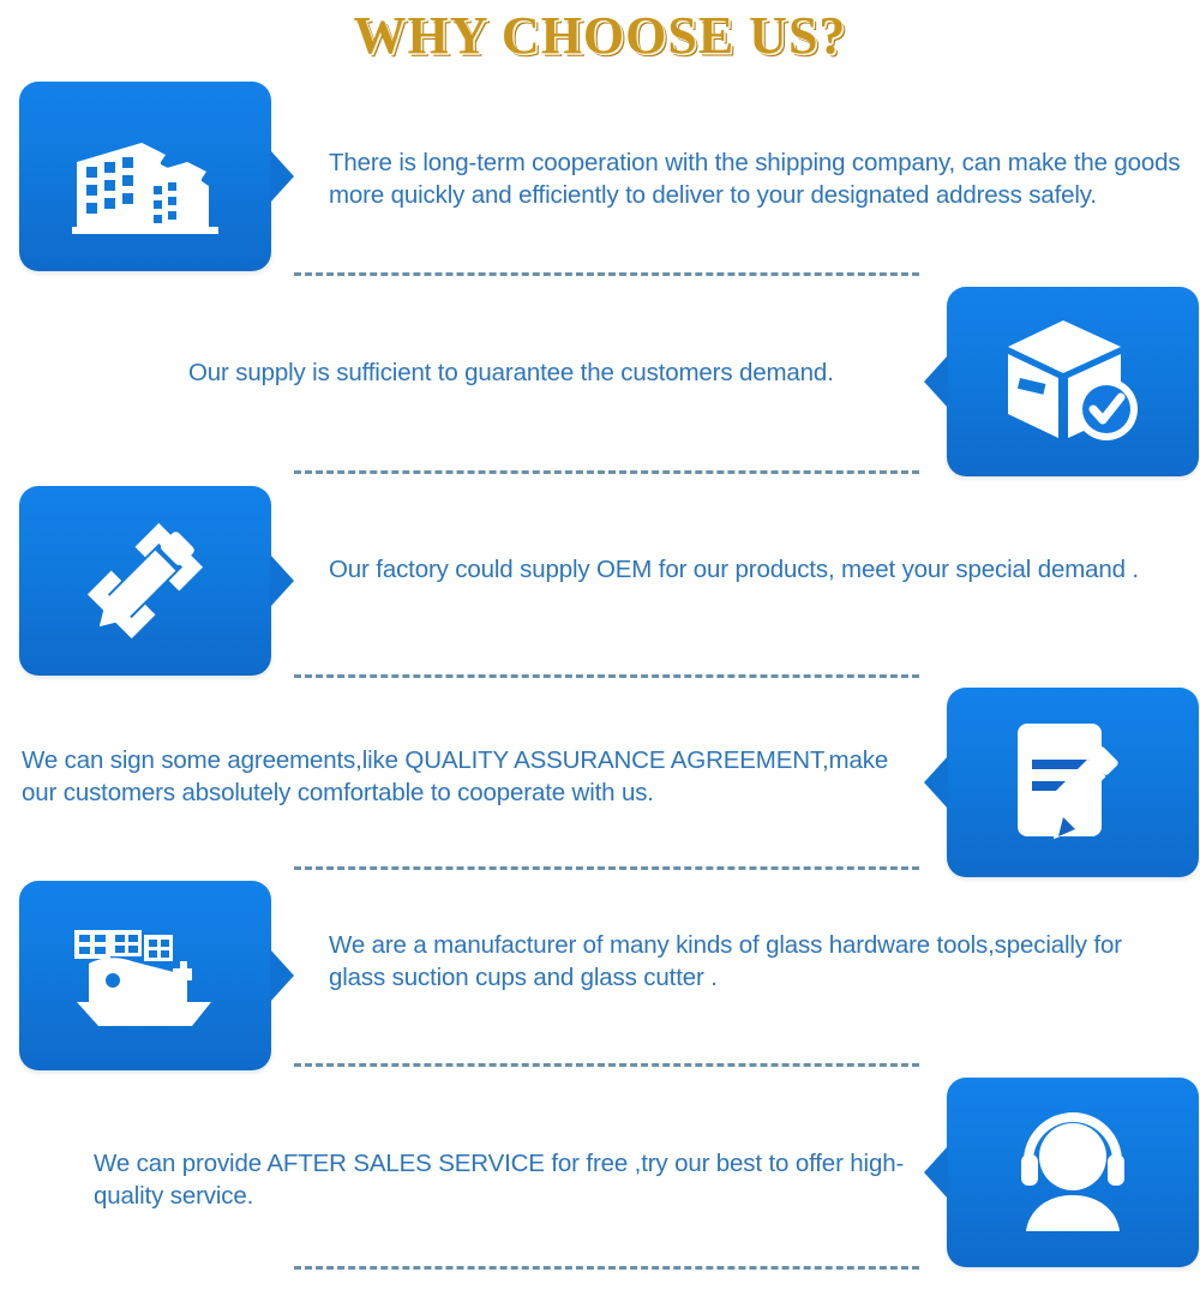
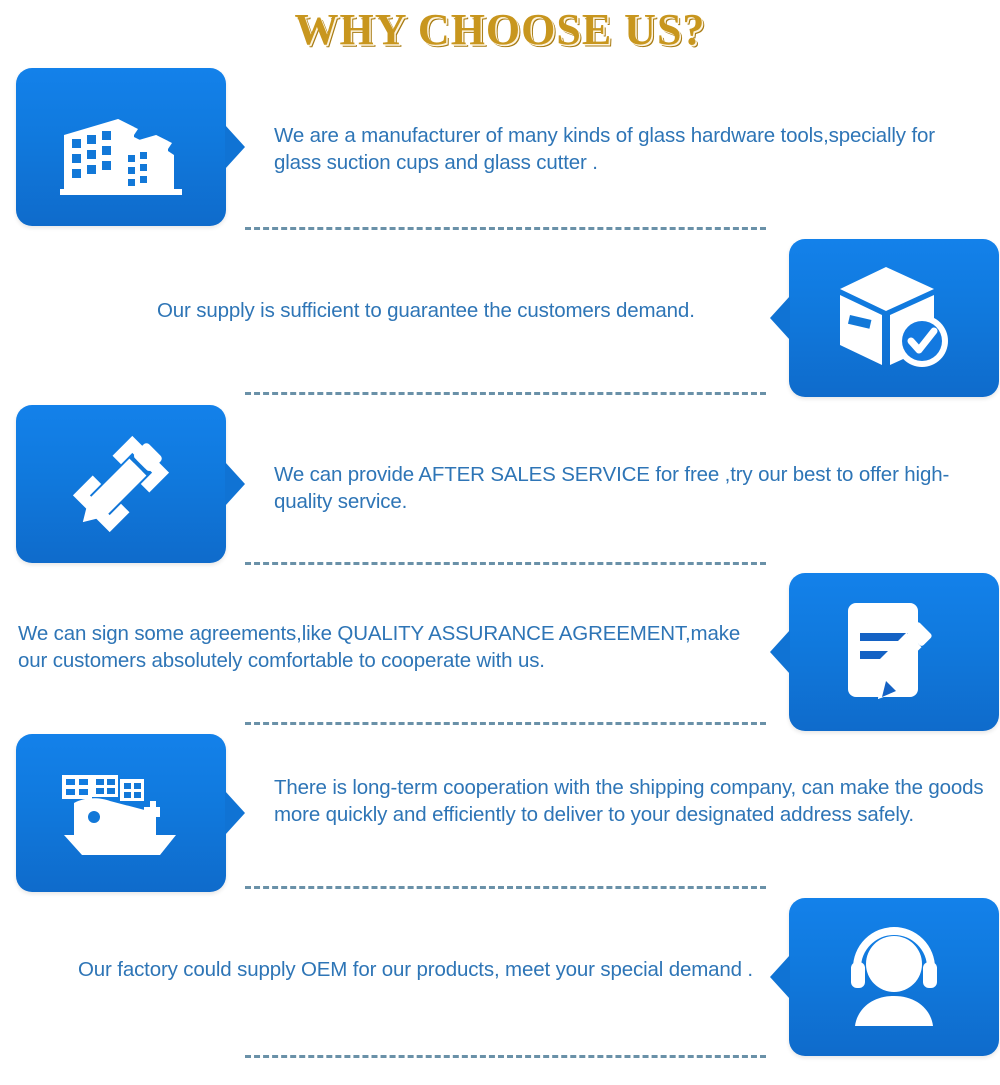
  WHY CHOOSE US?
- There is long-term cooperation with the shipping company, can make the goods more quickly and efficiently to deliver to your designated address safely.
+ We are a manufacturer of many kinds of glass hardware tools,specially for glass suction cups and glass cutter .
  Our supply is sufficient to guarantee the customers demand.
- Our factory could supply OEM for our products, meet your special demand .
+ We can provide AFTER SALES SERVICE for free ,try our best to offer high-quality service.
  We can sign some agreements,like QUALITY ASSURANCE AGREEMENT,make our customers absolutely comfortable to cooperate with us.
- We are a manufacturer of many kinds of glass hardware tools,specially for glass suction cups and glass cutter .
+ There is long-term cooperation with the shipping company, can make the goods more quickly and efficiently to deliver to your designated address safely.
- We can provide AFTER SALES SERVICE for free ,try our best to offer high-quality service.
+ Our factory could supply OEM for our products, meet your special demand .
